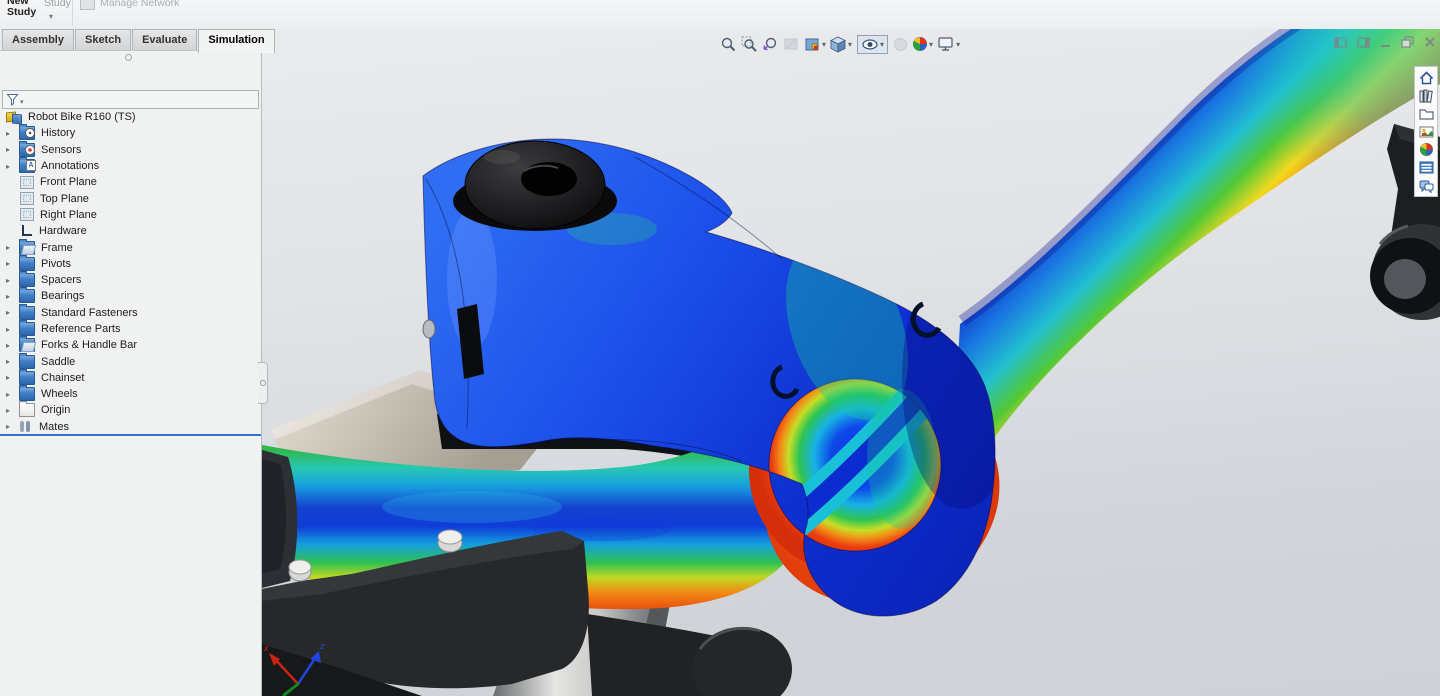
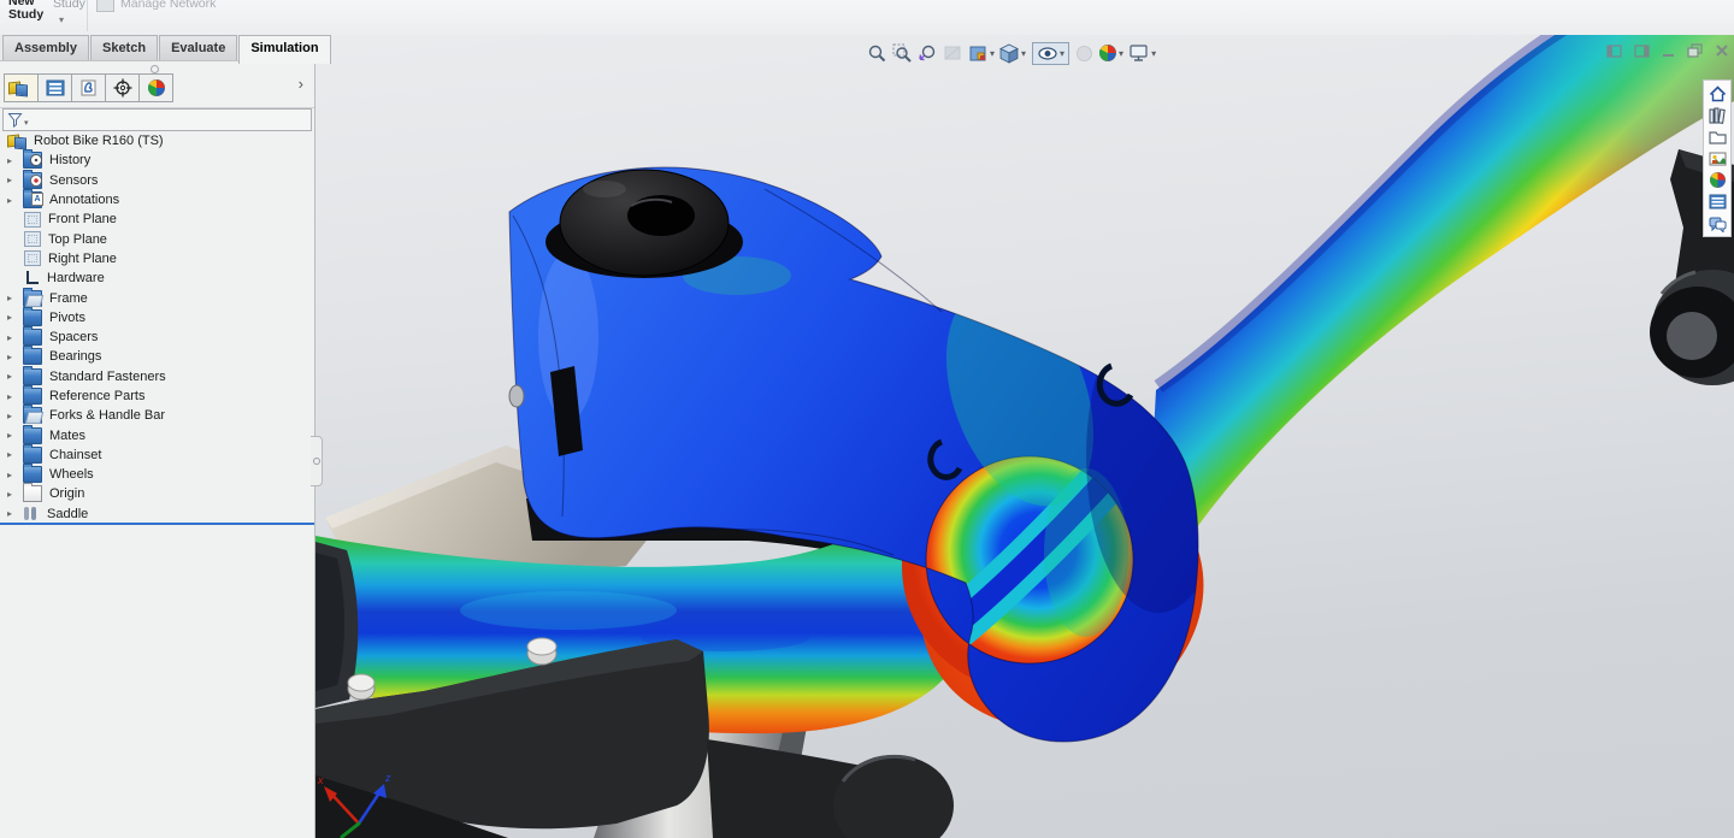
  New Study
  Study
  ▾
  Manage Network
  Assembly
  Sketch
  Evaluate
  Simulation
+ ›
  Robot Bike R160 (TS)
  ▸
  History
  ▸
  Sensors
  ▸
  Annotations
  Front Plane
  Top Plane
  Right Plane
  Hardware
  ▸
  Frame
  ▸
  Pivots
  ▸
  Spacers
  ▸
  Bearings
  ▸
  Standard Fasteners
  ▸
  Reference Parts
  ▸
  Forks & Handle Bar
  ▸
- Saddle
+ Mates
  ▸
  Chainset
  ▸
  Wheels
  ▸
  Origin
  ▸
- Mates
+ Saddle
  x
  z
  ▾
  ▾
  ▾
  ▾
  ▾
